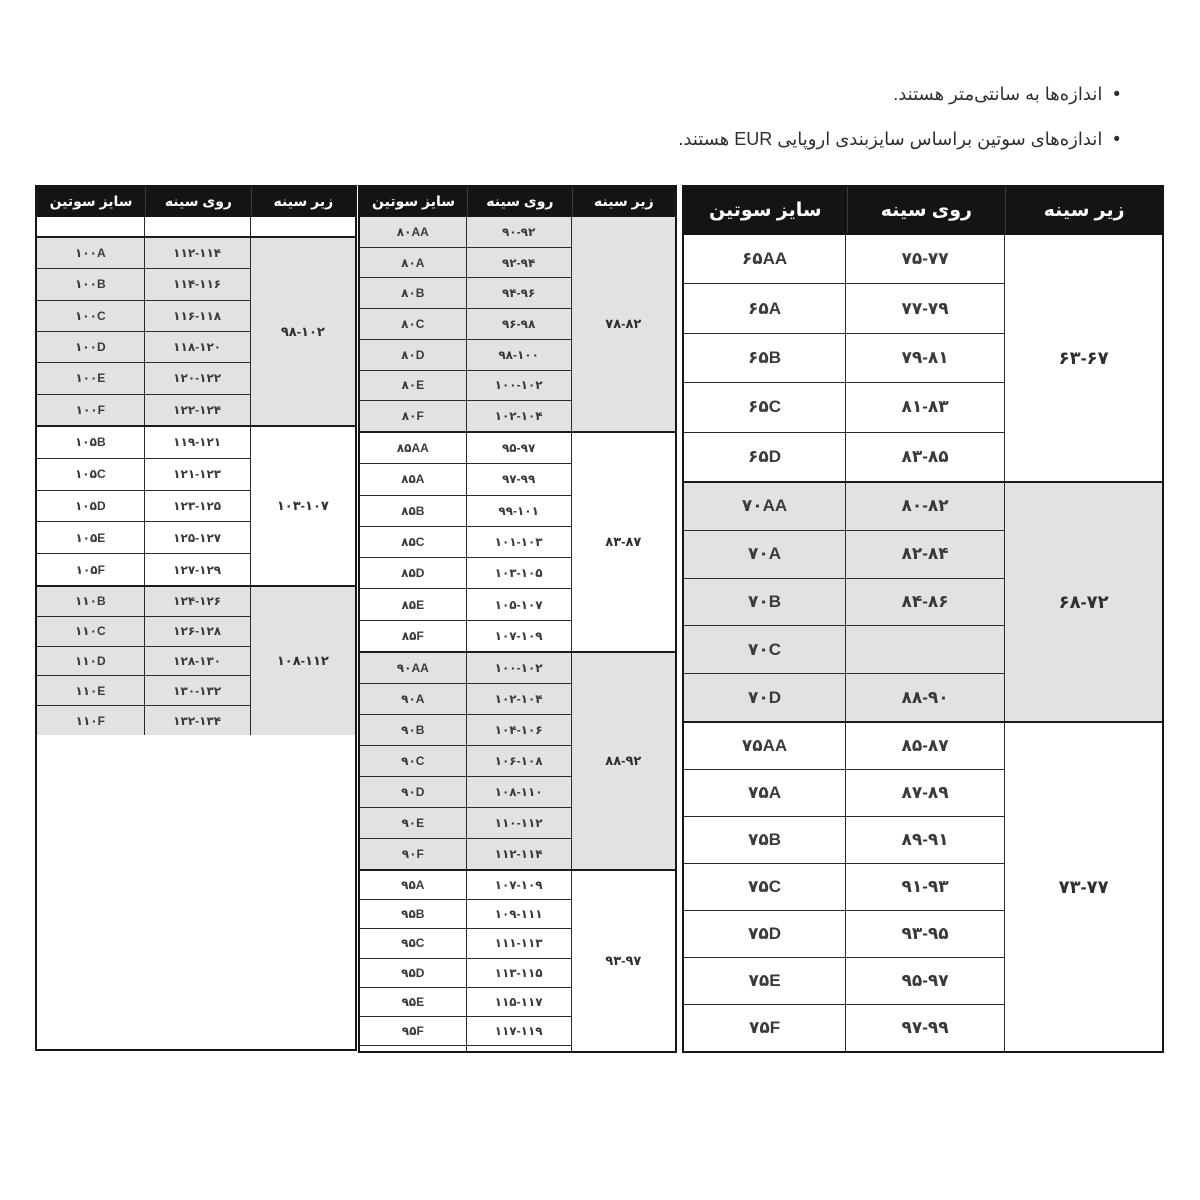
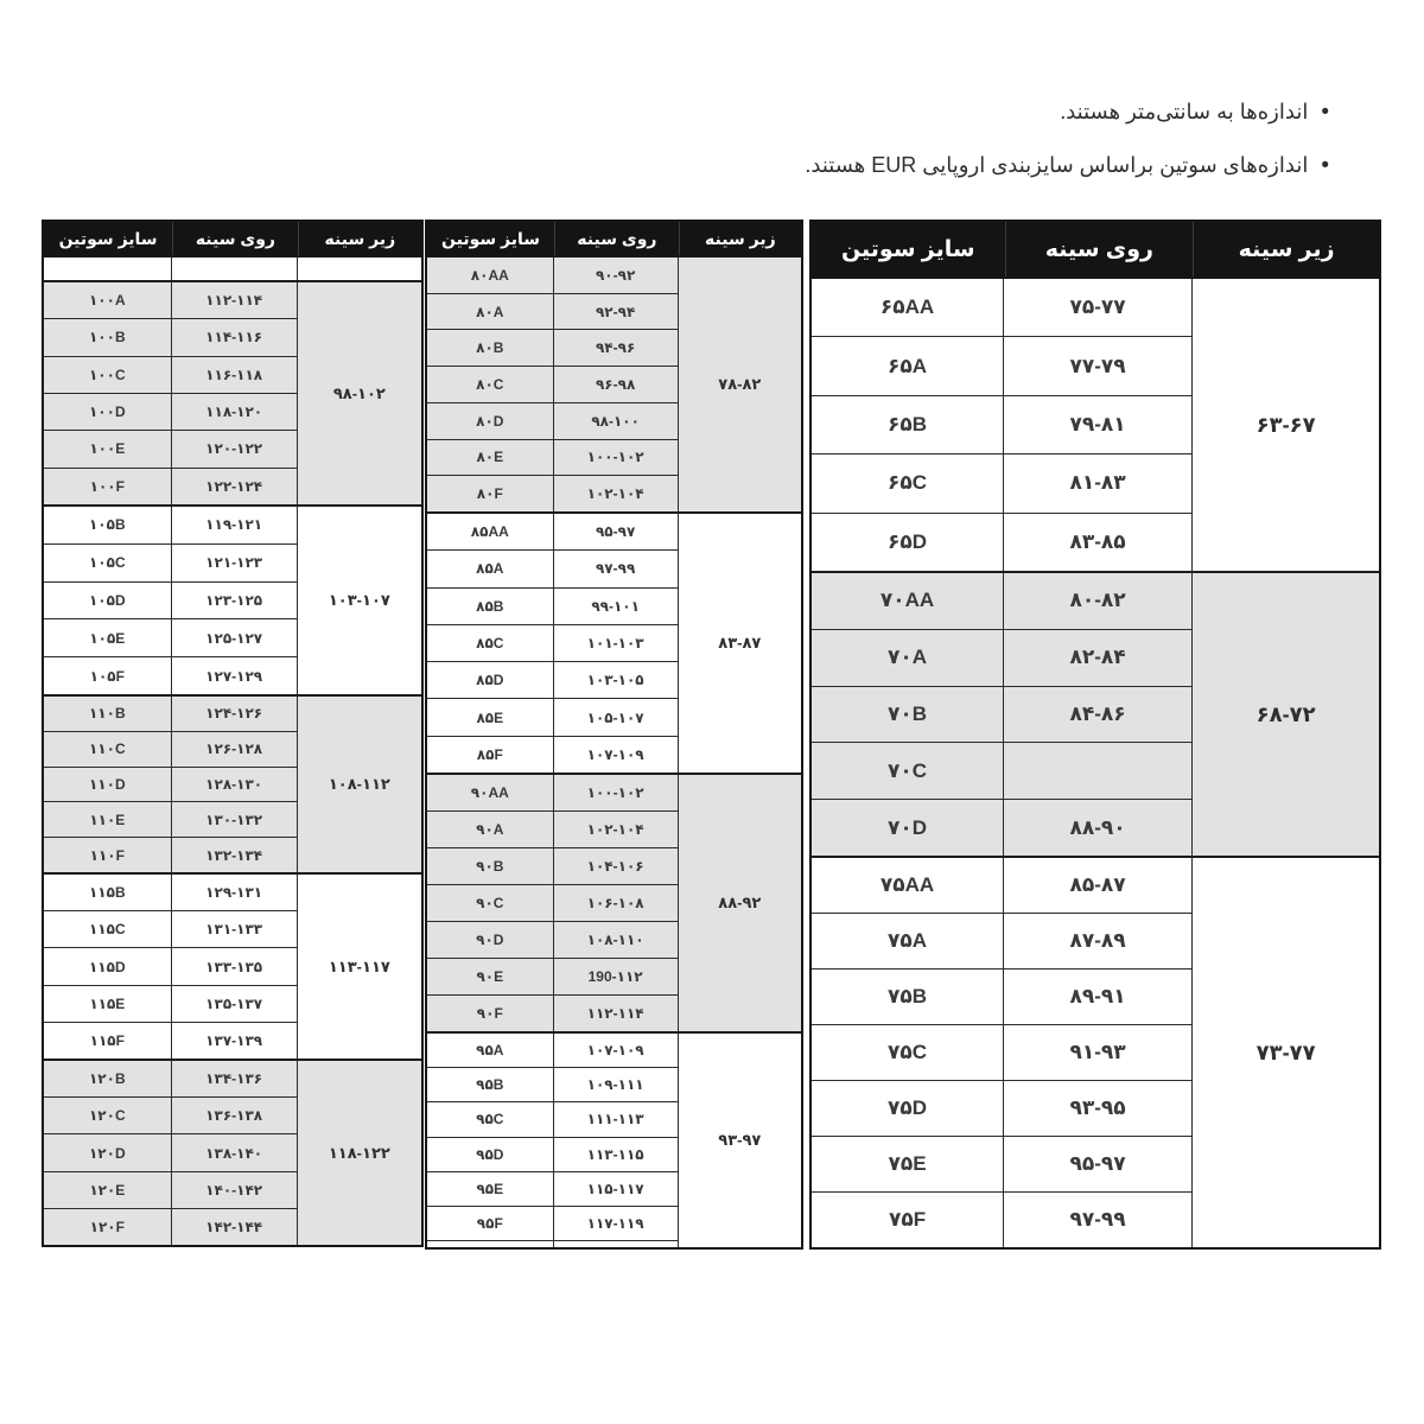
  •
  اندازه‌ها به سانتی‌متر هستند.
  •
  اندازه‌های سوتین براساس سایزبندی اروپایی EUR هستند.
  سایز سوتین
  روی سینه
  زیر سینه
  ۶۵AA
  ۷۵-۷۷
  ۶۵A
  ۷۷-۷۹
  ۶۵B
  ۷۹-۸۱
  ۶۵C
  ۸۱-۸۳
  ۶۵D
  ۸۳-۸۵
  ۶۳-۶۷
  ۷۰AA
  ۸۰-۸۲
  ۷۰A
  ۸۲-۸۴
  ۷۰B
  ۸۴-۸۶
  ۷۰C
  ۷۰D
  ۸۸-۹۰
  ۶۸-۷۲
  ۷۵AA
  ۸۵-۸۷
  ۷۵A
  ۸۷-۸۹
  ۷۵B
  ۸۹-۹۱
  ۷۵C
  ۹۱-۹۳
  ۷۵D
  ۹۳-۹۵
  ۷۵E
  ۹۵-۹۷
  ۷۵F
  ۹۷-۹۹
  ۷۳-۷۷
  سایز سوتین
  روی سینه
  زیر سینه
  ۸۰AA
  ۹۰-۹۲
  ۸۰A
  ۹۲-۹۴
  ۸۰B
  ۹۴-۹۶
  ۸۰C
  ۹۶-۹۸
  ۸۰D
  ۹۸-۱۰۰
  ۸۰E
  ۱۰۰-۱۰۲
  ۸۰F
  ۱۰۲-۱۰۴
  ۷۸-۸۲
  ۸۵AA
  ۹۵-۹۷
  ۸۵A
  ۹۷-۹۹
  ۸۵B
  ۹۹-۱۰۱
  ۸۵C
  ۱۰۱-۱۰۳
  ۸۵D
  ۱۰۳-۱۰۵
  ۸۵E
  ۱۰۵-۱۰۷
  ۸۵F
  ۱۰۷-۱۰۹
  ۸۳-۸۷
  ۹۰AA
  ۱۰۰-۱۰۲
  ۹۰A
  ۱۰۲-۱۰۴
  ۹۰B
  ۱۰۴-۱۰۶
  ۹۰C
  ۱۰۶-۱۰۸
  ۹۰D
  ۱۰۸-۱۱۰
  ۹۰E
- ۱۱۰-۱۱۲
+ 190-۱۱۲
  ۹۰F
  ۱۱۲-۱۱۴
  ۸۸-۹۲
  ۹۵A
  ۱۰۷-۱۰۹
  ۹۵B
  ۱۰۹-۱۱۱
  ۹۵C
  ۱۱۱-۱۱۳
  ۹۵D
  ۱۱۳-۱۱۵
  ۹۵E
  ۱۱۵-۱۱۷
  ۹۵F
  ۱۱۷-۱۱۹
  ۹۳-۹۷
  سایز سوتین
  روی سینه
  زیر سینه
  ۱۰۰A
  ۱۱۲-۱۱۴
  ۱۰۰B
  ۱۱۴-۱۱۶
  ۱۰۰C
  ۱۱۶-۱۱۸
  ۱۰۰D
  ۱۱۸-۱۲۰
  ۱۰۰E
  ۱۲۰-۱۲۲
  ۱۰۰F
  ۱۲۲-۱۲۴
  ۹۸-۱۰۲
  ۱۰۵B
  ۱۱۹-۱۲۱
  ۱۰۵C
  ۱۲۱-۱۲۳
  ۱۰۵D
  ۱۲۳-۱۲۵
  ۱۰۵E
  ۱۲۵-۱۲۷
  ۱۰۵F
  ۱۲۷-۱۲۹
  ۱۰۳-۱۰۷
  ۱۱۰B
  ۱۲۴-۱۲۶
  ۱۱۰C
  ۱۲۶-۱۲۸
  ۱۱۰D
  ۱۲۸-۱۳۰
  ۱۱۰E
  ۱۳۰-۱۳۲
  ۱۱۰F
  ۱۳۲-۱۳۴
  ۱۰۸-۱۱۲
+ ۱۱۵B
+ ۱۲۹-۱۳۱
+ ۱۱۵C
+ ۱۳۱-۱۳۳
+ ۱۱۵D
+ ۱۳۳-۱۳۵
+ ۱۱۵E
+ ۱۳۵-۱۳۷
+ ۱۱۵F
+ ۱۳۷-۱۳۹
+ ۱۱۳-۱۱۷
+ ۱۲۰B
+ ۱۳۴-۱۳۶
+ ۱۲۰C
+ ۱۳۶-۱۳۸
+ ۱۲۰D
+ ۱۳۸-۱۴۰
+ ۱۲۰E
+ ۱۴۰-۱۴۲
+ ۱۲۰F
+ ۱۴۲-۱۴۴
+ ۱۱۸-۱۲۲
